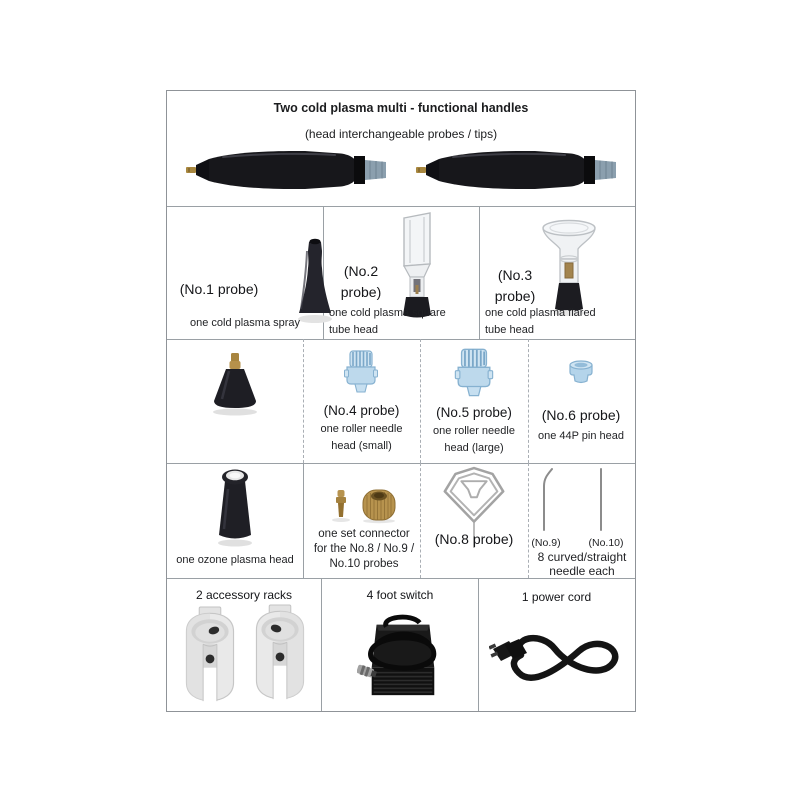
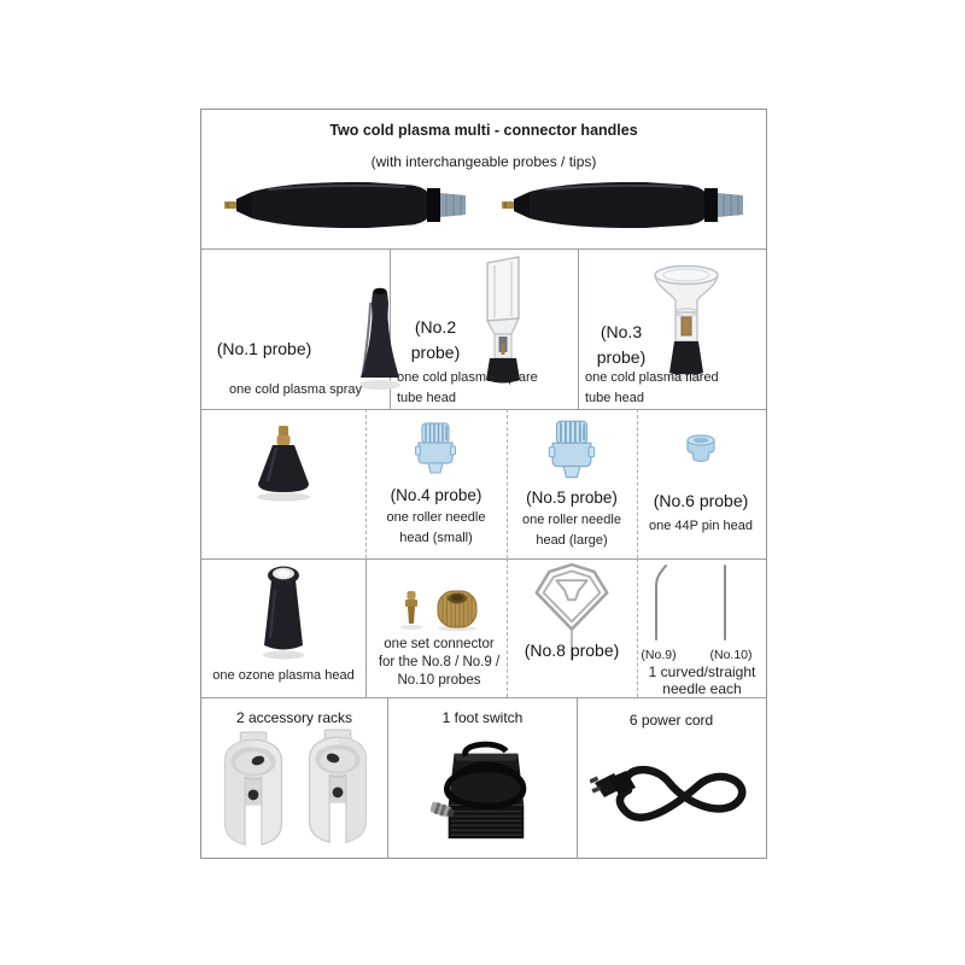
- Two cold plasma multi - functional handles
+ Two cold plasma multi - connector handles
- (head interchangeable probes / tips)
+ (with interchangeable probes / tips)
  (No.1 probe)
  one cold plasma spray
  (No.2 probe)
  one cold plasma square
  tube head
  (No.3 probe)
  one cold plasma flared
  tube head
  (No.4 probe)
  one roller needle
  head (small)
  (No.5 probe)
  one roller needle
  head (large)
  (No.6 probe)
  one 44P pin head
  one ozone plasma head
  one set connector
  for the No.8 / No.9 /
  No.10 probes
  (No.8 probe)
  (No.9)
  (No.10)
- 8 curved/straight
+ 1 curved/straight
  needle each
  2 accessory racks
- 4 foot switch
+ 1 foot switch
- 1 power cord
+ 6 power cord
